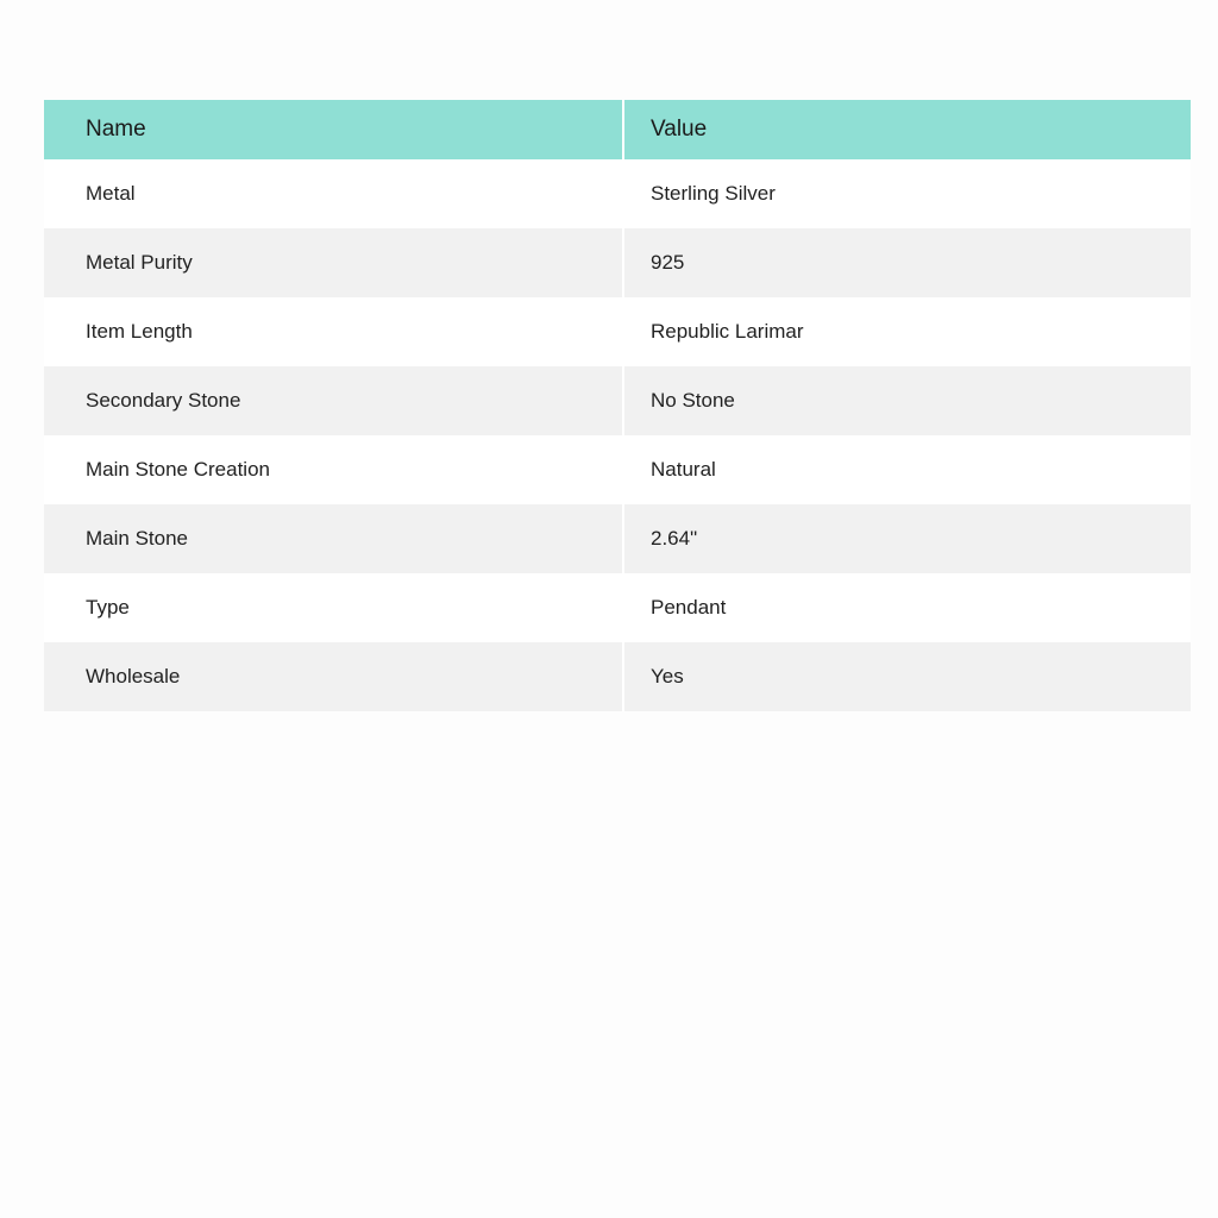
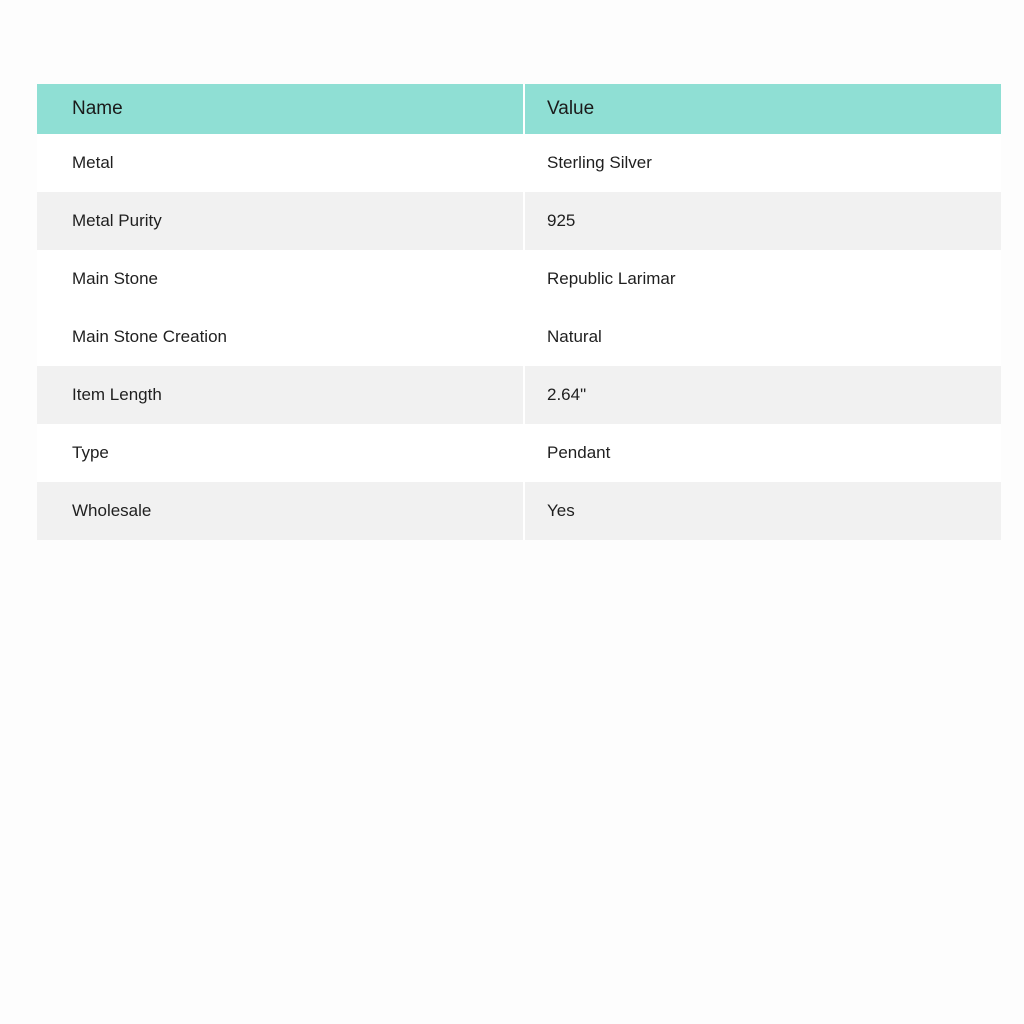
  Name	Value
  Metal	Sterling Silver
  Metal Purity	925
- Item Length	Republic Larimar
+ Main Stone	Republic Larimar
- Secondary Stone	No Stone
  Main Stone Creation	Natural
- Main Stone	2.64"
+ Item Length	2.64"
  Type	Pendant
  Wholesale	Yes
